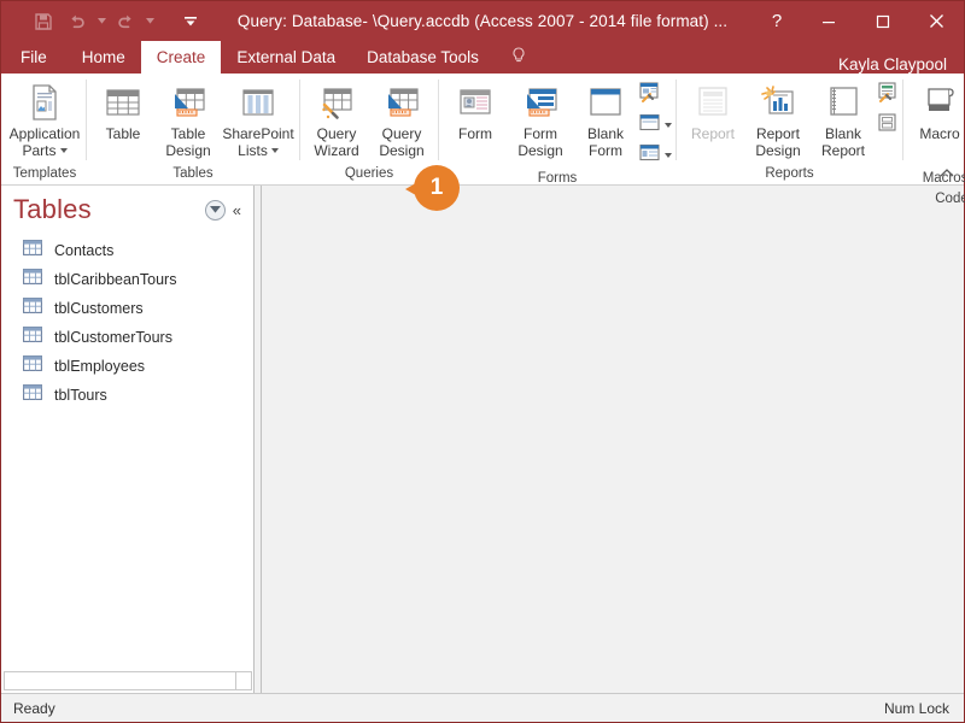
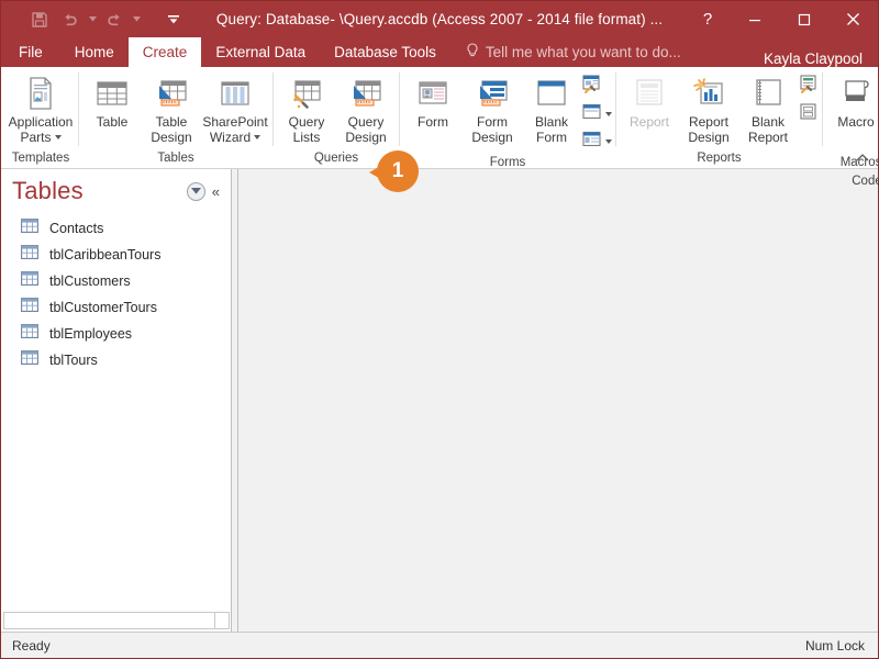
  Query: Database- \Query.accdb (Access 2007 - 2014 file format) ...
  ?
  File
  Home
  Create
  External Data
  Database Tools
+ Tell me what you want to do...
  Kayla Claypool
  Application
  Parts
  Templates
  Table
  Table
  Design
  SharePoint
- Lists
+ Wizard
  Tables
  Query
- Wizard
+ Lists
  Query
  Design
  Queries
  Form
  Form
  Design
  Blank
  Form
  Forms
  Report
  Report
  Design
  Blank
  Report
  Reports
  Macro
  Macro Cod
  1
  Tables
  «
  Contacts
  tblCaribbeanTours
  tblCustomers
  tblCustomerTours
  tblEmployees
  tblTours
  Ready
  Num Lock
